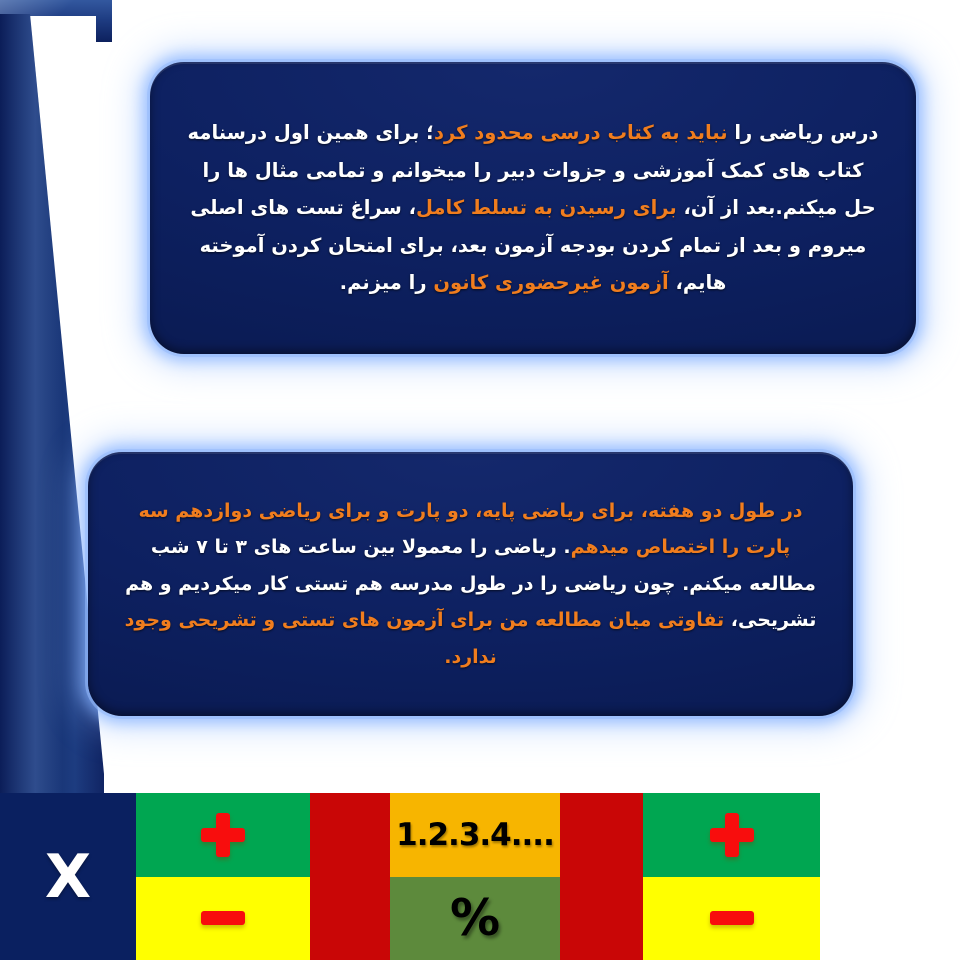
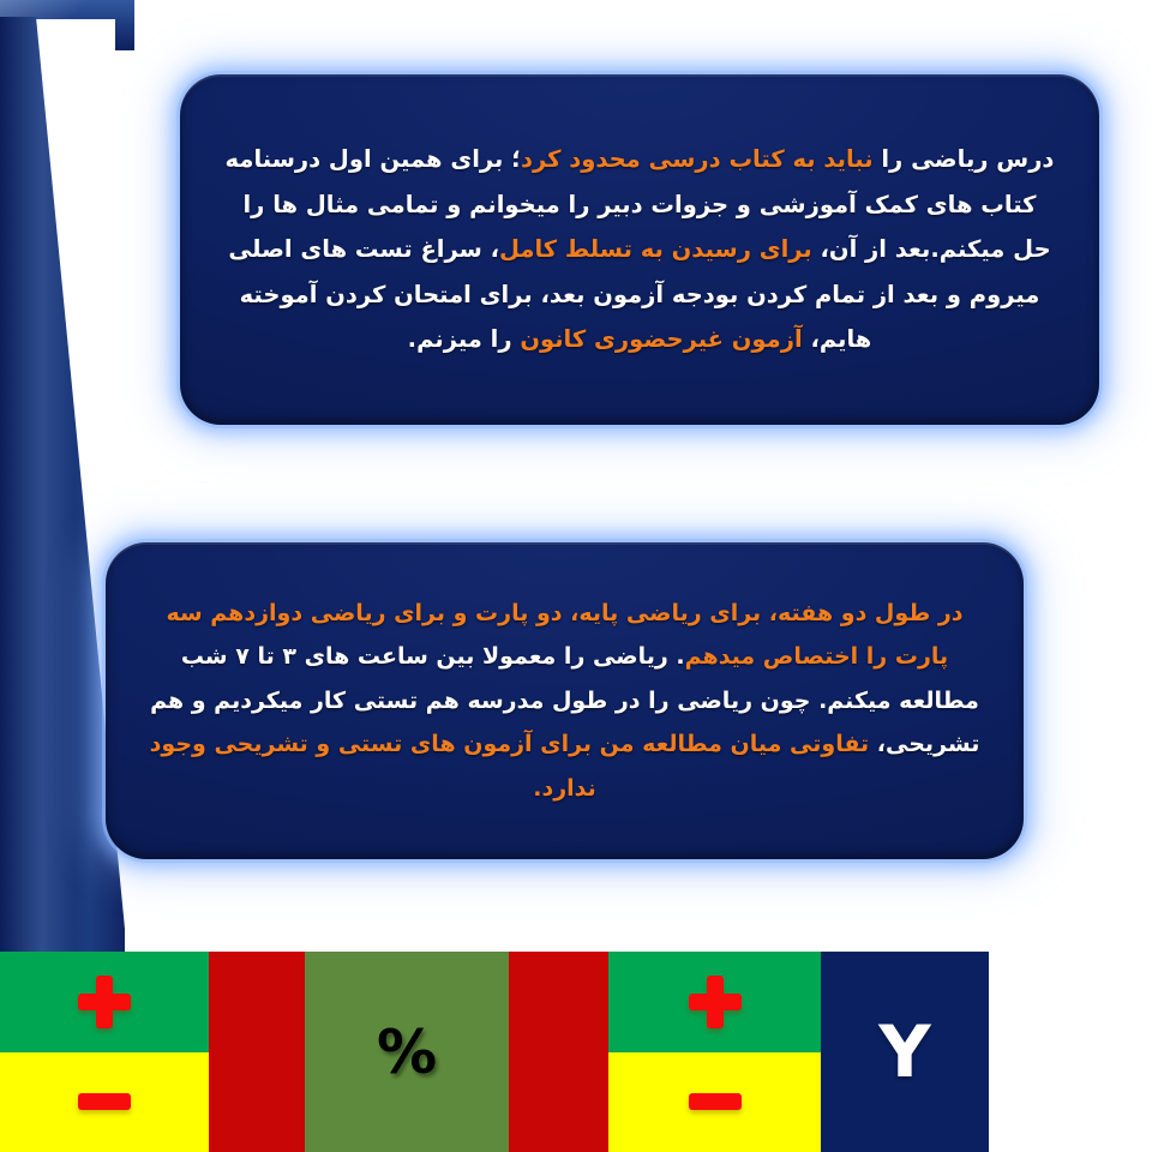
  درس ریاضی را نباید به کتاب درسی محدود کرد؛ برای همین اول درسنامه کتاب های کمک آموزشی و جزوات دبیر را میخوانم و تمامی مثال ها را حل میکنم.بعد از آن، برای رسیدن به تسلط کامل، سراغ تست های اصلی میروم و بعد از تمام کردن بودجه آزمون بعد، برای امتحان کردن آموخته هایم، آزمون غیرحضوری کانون را میزنم.
  در طول دو هفته، برای ریاضی پایه، دو پارت و برای ریاضی دوازدهم سه پارت را اختصاص میدهم. ریاضی را معمولا بین ساعت های ۳ تا ۷ شب مطالعه میکنم. چون ریاضی را در طول مدرسه هم تستی کار میکردیم و هم تشریحی، تفاوتی میان مطالعه من برای آزمون های تستی و تشریحی وجود ندارد.
- X
- 1.2.3.4....
  %
+ Y
